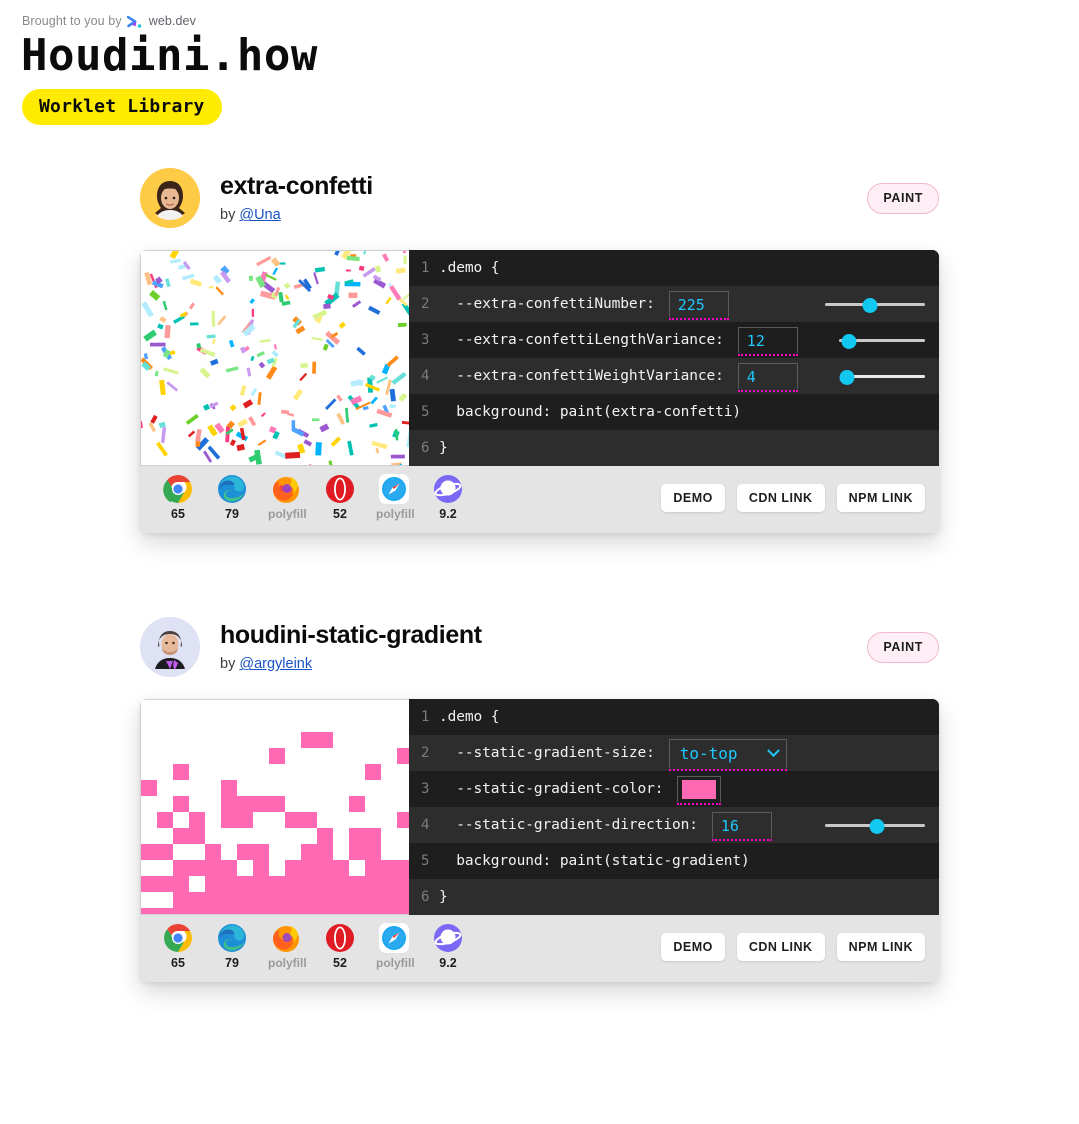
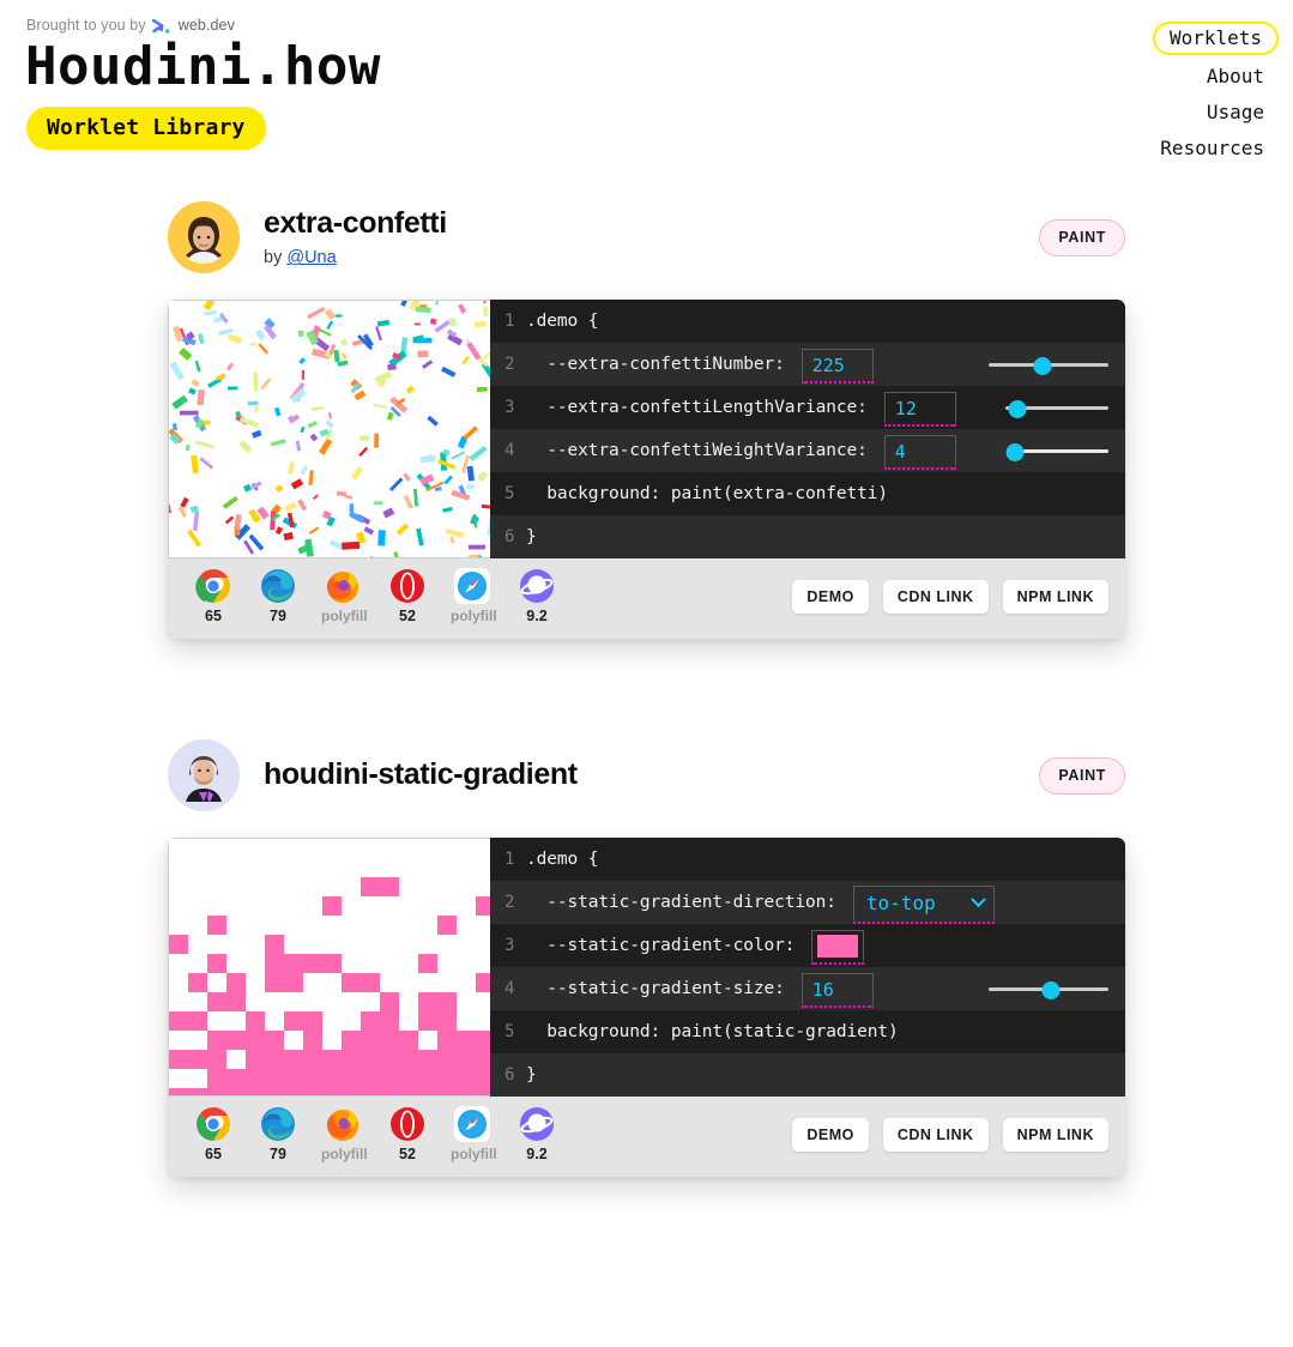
  Brought to you by
  web.dev
  Houdini.how
  Worklet Library
+ Worklets
+ About
+ Usage
+ Resources
  extra-confetti
  by @Una
  PAINT
  1
  .demo {
  2
  --extra-confettiNumber:
  225
  3
  --extra-confettiLengthVariance:
  12
  4
  --extra-confettiWeightVariance:
  4
  5
  background: paint(extra-confetti)
  6
  }
  65
  79
  polyfill
  52
  polyfill
  9.2
  DEMO
  CDN LINK
  NPM LINK
  houdini-static-gradient
- by @argyleink
  PAINT
  1
  .demo {
  2
- --static-gradient-size:
+ --static-gradient-direction:
  to-top
  3
  --static-gradient-color:
  4
- --static-gradient-direction:
+ --static-gradient-size:
  16
  5
  background: paint(static-gradient)
  6
  }
  65
  79
  polyfill
  52
  polyfill
  9.2
  DEMO
  CDN LINK
  NPM LINK
